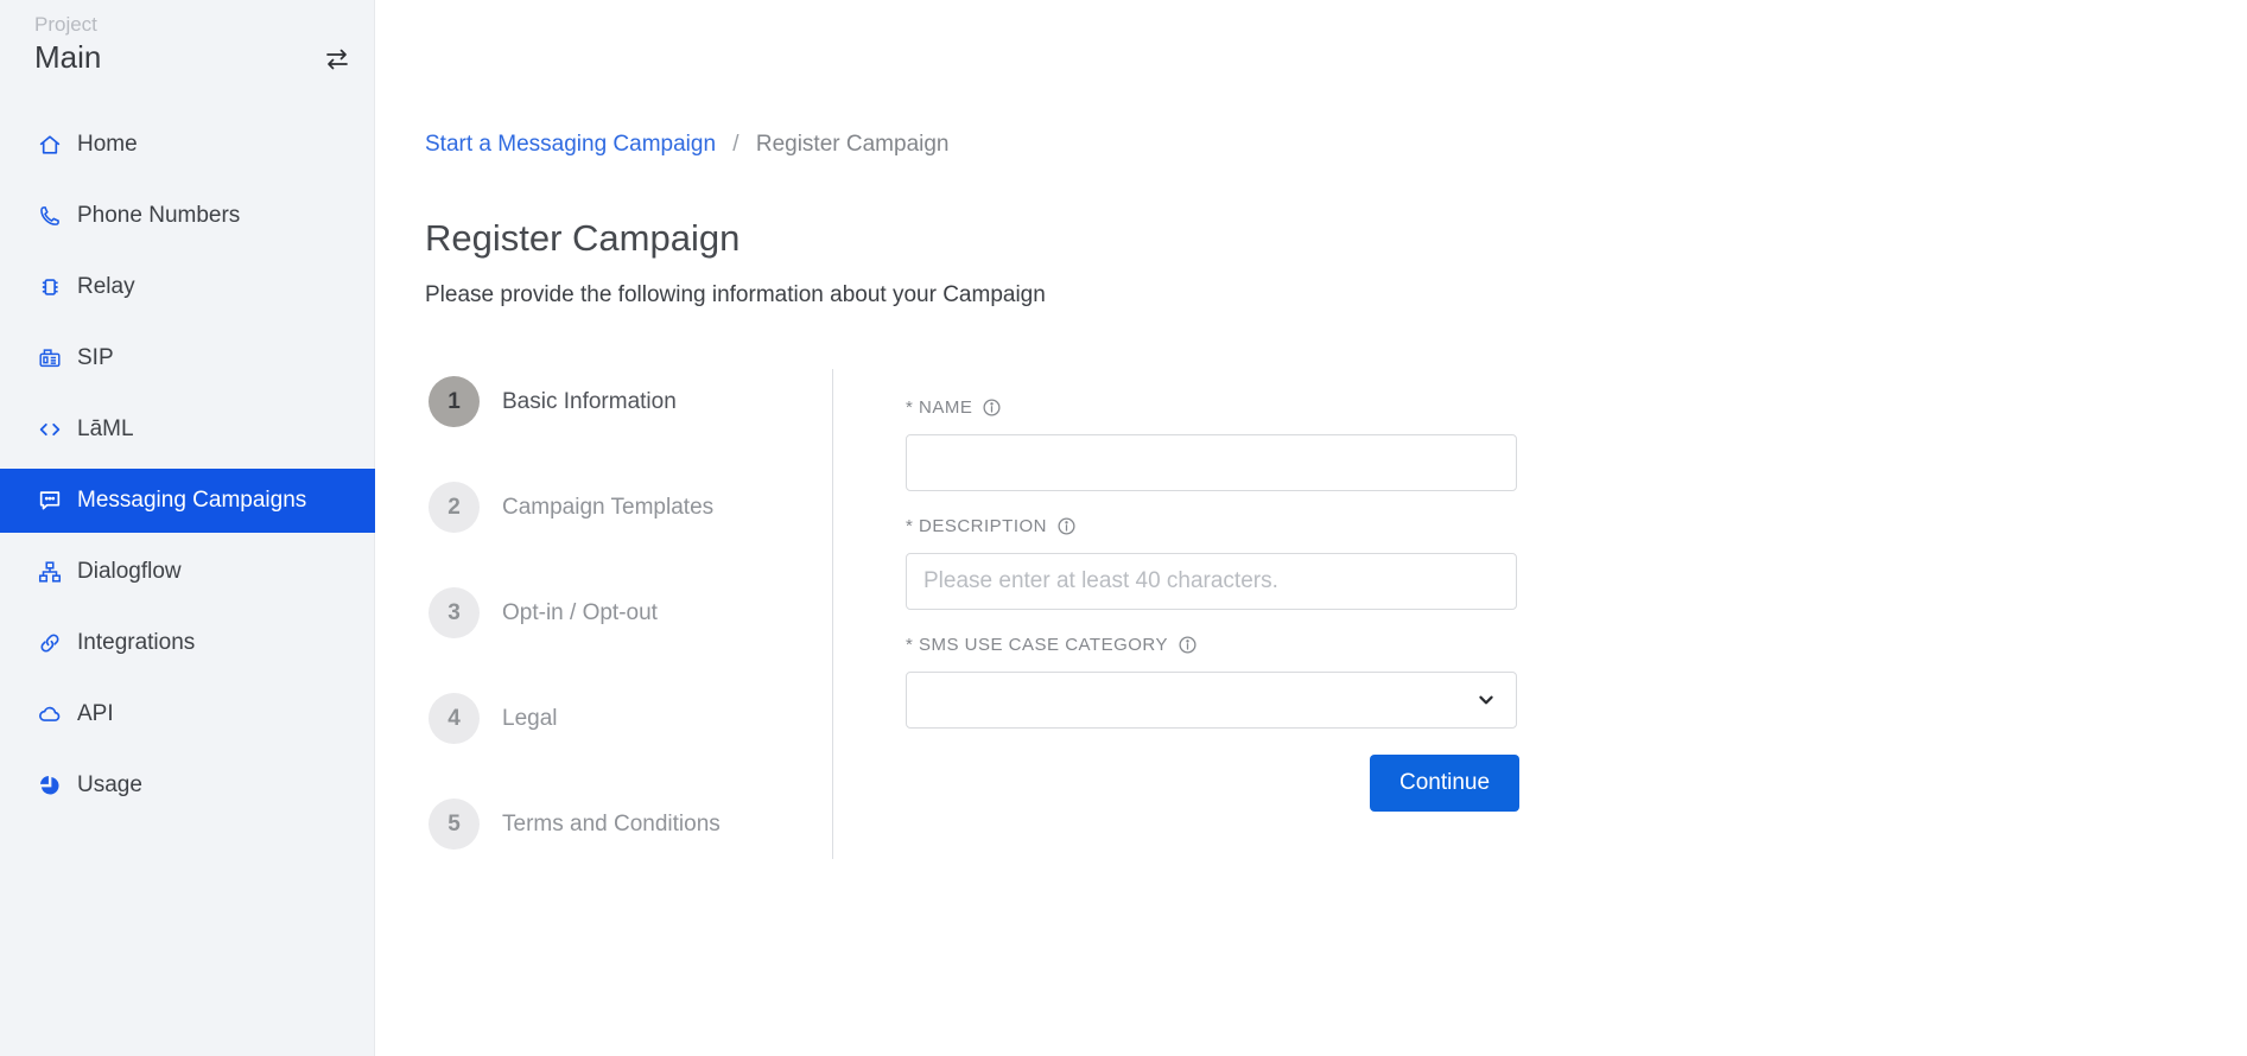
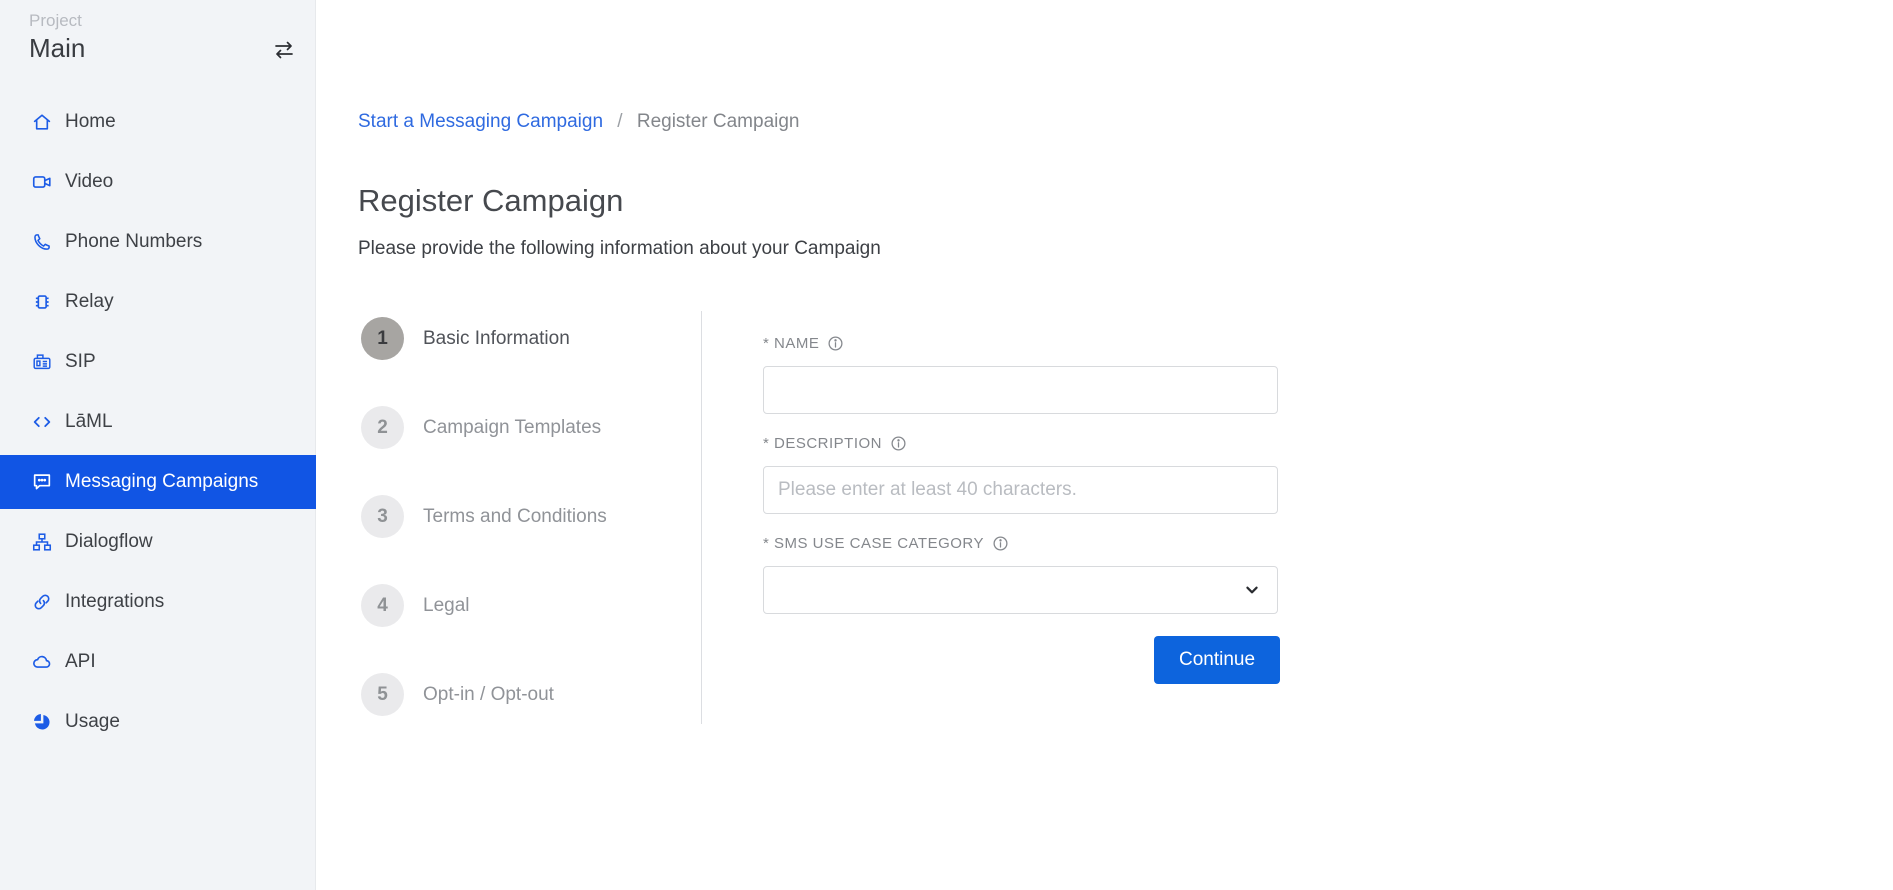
  Project
  Main
  Home
+ Video
  Phone Numbers
  Relay
  SIP
  LāML
  Messaging Campaigns
  Dialogflow
  Integrations
  API
  Usage
  Start a Messaging Campaign / Register Campaign
  Register Campaign
  Please provide the following information about your Campaign
  1
  Basic Information
  2
  Campaign Templates
  3
- Opt-in / Opt-out
+ Terms and Conditions
  4
  Legal
  5
- Terms and Conditions
+ Opt-in / Opt-out
  * NAME
  * DESCRIPTION
  Please enter at least 40 characters.
  * SMS USE CASE CATEGORY
  Continue
